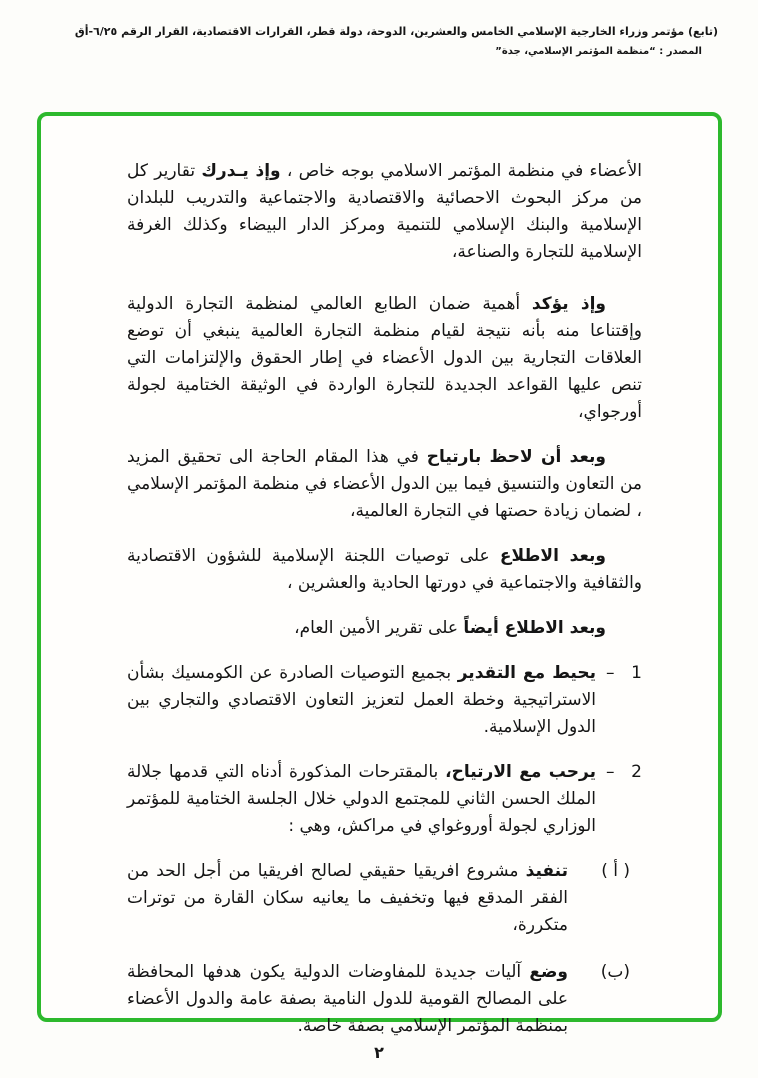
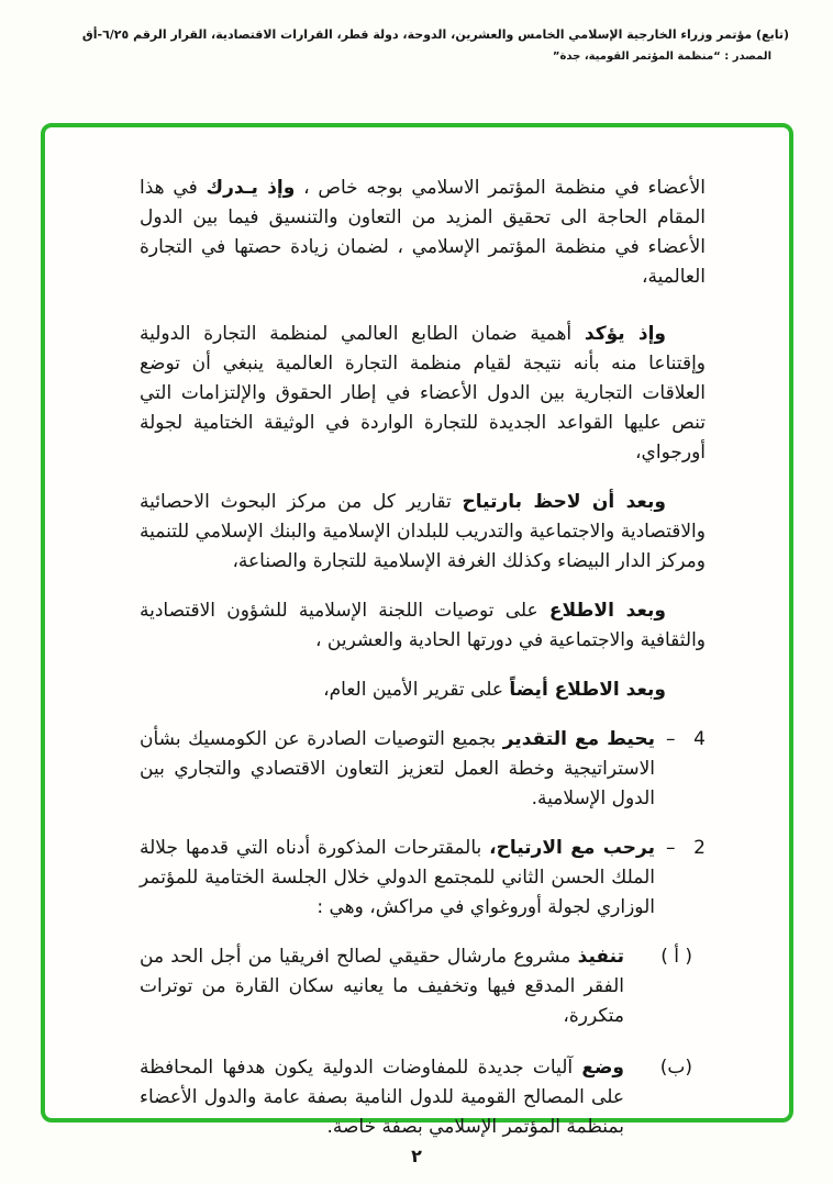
  (تابع) مؤتمر وزراء الخارجية الإسلامي الخامس والعشرين، الدوحة، دولة قطر، القرارات الاقتصادية، القرار الرقم ٦/٢٥-أق
- المصدر : “منظمة المؤتمر الإسلامي، جدة”
+ المصدر : “منظمة المؤتمر القومية، جدة”
- الأعضاء في منظمة المؤتمر الاسلامي بوجه خاص ، وإذ يـدرك تقارير كل من مركز البحوث الاحصائية والاقتصادية والاجتماعية والتدريب للبلدان الإسلامية والبنك الإسلامي للتنمية ومركز الدار البيضاء وكذلك الغرفة الإسلامية للتجارة والصناعة،
+ الأعضاء في منظمة المؤتمر الاسلامي بوجه خاص ، وإذ يـدرك في هذا المقام الحاجة الى تحقيق المزيد من التعاون والتنسيق فيما بين الدول الأعضاء في منظمة المؤتمر الإسلامي ، لضمان زيادة حصتها في التجارة العالمية،
  وإذ يؤكد أهمية ضمان الطابع العالمي لمنظمة التجارة الدولية وإقتناعا منه بأنه نتيجة لقيام منظمة التجارة العالمية ينبغي أن توضع العلاقات التجارية بين الدول الأعضاء في إطار الحقوق والإلتزامات التي تنص عليها القواعد الجديدة للتجارة الواردة في الوثيقة الختامية لجولة أورجواي،
- وبعد أن لاحظ بارتياح في هذا المقام الحاجة الى تحقيق المزيد من التعاون والتنسيق فيما بين الدول الأعضاء في منظمة المؤتمر الإسلامي ، لضمان زيادة حصتها في التجارة العالمية،
+ وبعد أن لاحظ بارتياح تقارير كل من مركز البحوث الاحصائية والاقتصادية والاجتماعية والتدريب للبلدان الإسلامية والبنك الإسلامي للتنمية ومركز الدار البيضاء وكذلك الغرفة الإسلامية للتجارة والصناعة،
  وبعد الاطلاع على توصيات اللجنة الإسلامية للشؤون الاقتصادية والثقافية والاجتماعية في دورتها الحادية والعشرين ،
  وبعد الاطلاع أيضاً على تقرير الأمين العام،
- 1
+ 4
  –
  يحيط مع التقدير بجميع التوصيات الصادرة عن الكومسيك بشأن الاستراتيجية وخطة العمل لتعزيز التعاون الاقتصادي والتجاري بين الدول الإسلامية.
  2
  –
  يرحب مع الارتياح، بالمقترحات المذكورة أدناه التي قدمها جلالة الملك الحسن الثاني للمجتمع الدولي خلال الجلسة الختامية للمؤتمر الوزاري لجولة أوروغواي في مراكش، وهي :
  ( أ )
- تنفيذ مشروع افريقيا حقيقي لصالح افريقيا من أجل الحد من الفقر المدقع فيها وتخفيف ما يعانيه سكان القارة من توترات متكررة،
+ تنفيذ مشروع مارشال حقيقي لصالح افريقيا من أجل الحد من الفقر المدقع فيها وتخفيف ما يعانيه سكان القارة من توترات متكررة،
  (ب)
  وضع آليات جديدة للمفاوضات الدولية يكون هدفها المحافظة على المصالح القومية للدول النامية بصفة عامة والدول الأعضاء بمنظمة المؤتمر الإسلامي بصفة خاصة.
  ٢
